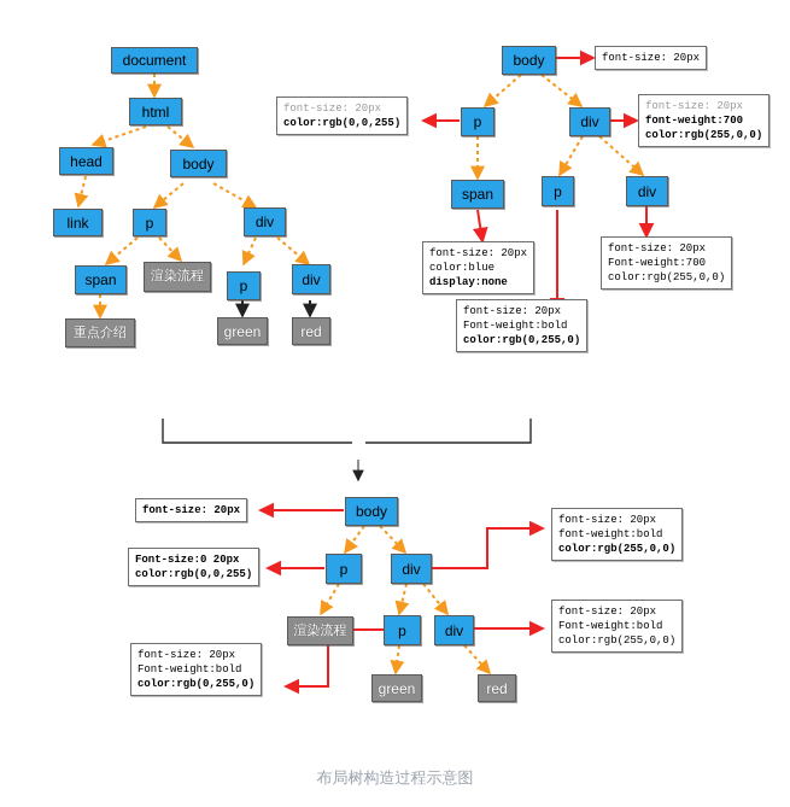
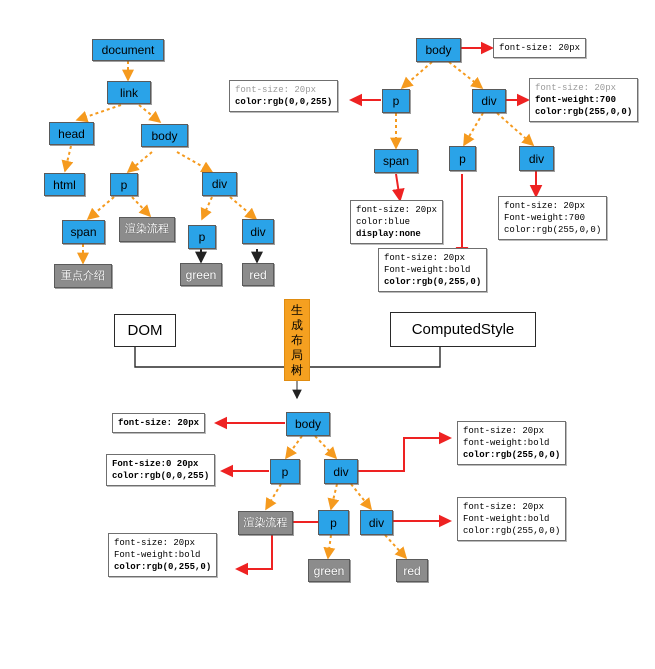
  document
- html
+ link
  head
  body
- link
+ html
  p
  div
  span
  渲染流程
  p
  div
  重点介绍
  green
  red
  body
  p
  div
  span
  p
  div
  font-size: 20px
  font-size: 20px
  color:rgb(0,0,255)
  font-size: 20px
  font-weight:700
  color:rgb(255,0,0)
  font-size: 20px
  color:blue
  display:none
  font-size: 20px
  Font-weight:bold
  color:rgb(0,255,0)
  font-size: 20px
  Font-weight:700
  color:rgb(255,0,0)
+ DOM
+ 生
+ 成
+ 布
+ 局
+ 树
+ ComputedStyle
  body
  p
  div
  渲染流程
  p
  div
  green
  red
  font-size: 20px
  Font-size:0 20px
  color:rgb(0,0,255)
  font-size: 20px
  font-weight:bold
  color:rgb(255,0,0)
  font-size: 20px
  Font-weight:bold
  color:rgb(255,0,0)
  font-size: 20px
  Font-weight:bold
  color:rgb(0,255,0)
- 布局树构造过程示意图
